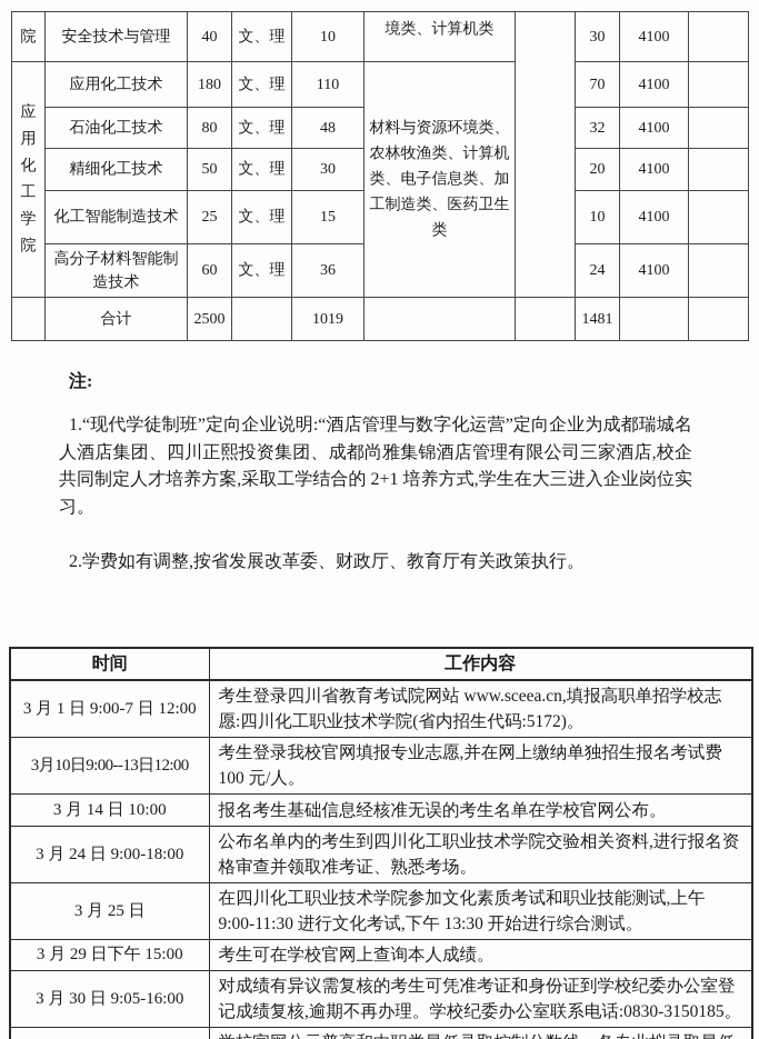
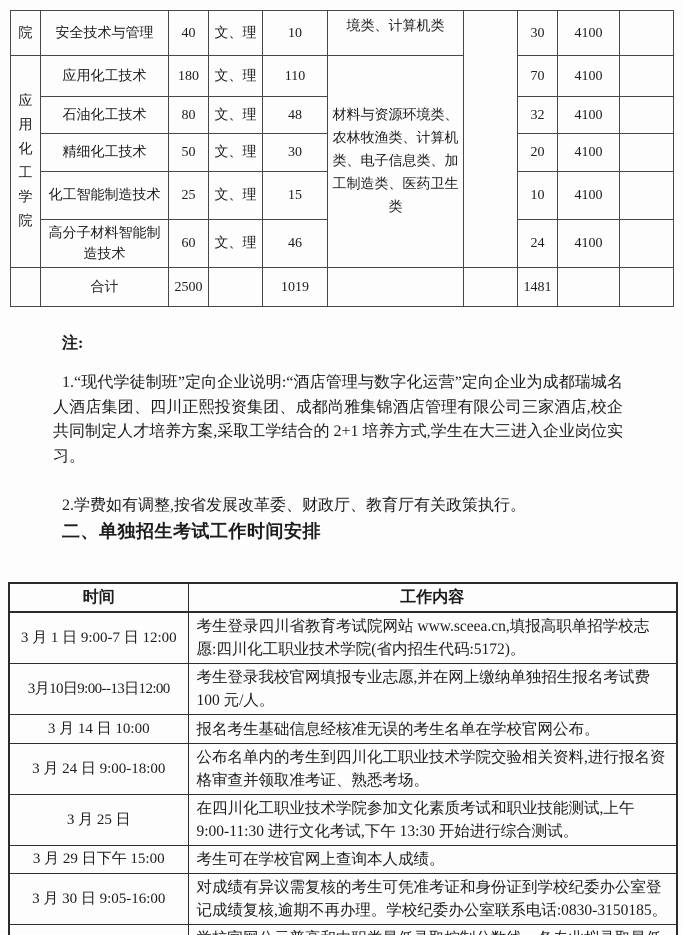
  院	安全技术与管理	40	文、理	10	境类、计算机类		30	4100
  应用化工学院	应用化工技术	180	文、理	110	材料与资源环境类、农林牧渔类、计算机类、电子信息类、加工制造类、医药卫生类	70	4100
  石油化工技术	80	文、理	48	32	4100
  精细化工技术	50	文、理	30	20	4100
  化工智能制造技术	25	文、理	15	10	4100
- 高分子材料智能制造技术	60	文、理	36	24	4100
+ 高分子材料智能制造技术	60	文、理	46	24	4100
  	合计	2500		1019			1481
  注:
  1.“现代学徒制班”定向企业说明:“酒店管理与数字化运营”定向企业为成都瑞城名人酒店集团、四川正熙投资集团、成都尚雅集锦酒店管理有限公司三家酒店,校企共同制定人才培养方案,采取工学结合的 2+1 培养方式,学生在大三进入企业岗位实习。
  2.学费如有调整,按省发展改革委、财政厅、教育厅有关政策执行。
+ 二、单独招生考试工作时间安排
  时间	工作内容
  3 月 1 日 9:00-7 日 12:00	考生登录四川省教育考试院网站 www.sceea.cn,填报高职单招学校志愿:四川化工职业技术学院(省内招生代码:5172)。
  3月10日9:00--13日12:00	考生登录我校官网填报专业志愿,并在网上缴纳单独招生报名考试费 100 元/人。
  3 月 14 日 10:00	报名考生基础信息经核准无误的考生名单在学校官网公布。
  3 月 24 日 9:00-18:00	公布名单内的考生到四川化工职业技术学院交验相关资料,进行报名资格审查并领取准考证、熟悉考场。
  3 月 25 日	在四川化工职业技术学院参加文化素质考试和职业技能测试,上午 9:00-11:30 进行文化考试,下午 13:30 开始进行综合测试。
  3 月 29 日下午 15:00	考生可在学校官网上查询本人成绩。
  3 月 30 日 9:05-16:00	对成绩有异议需复核的考生可凭准考证和身份证到学校纪委办公室登记成绩复核,逾期不再办理。学校纪委办公室联系电话:0830-3150185。
